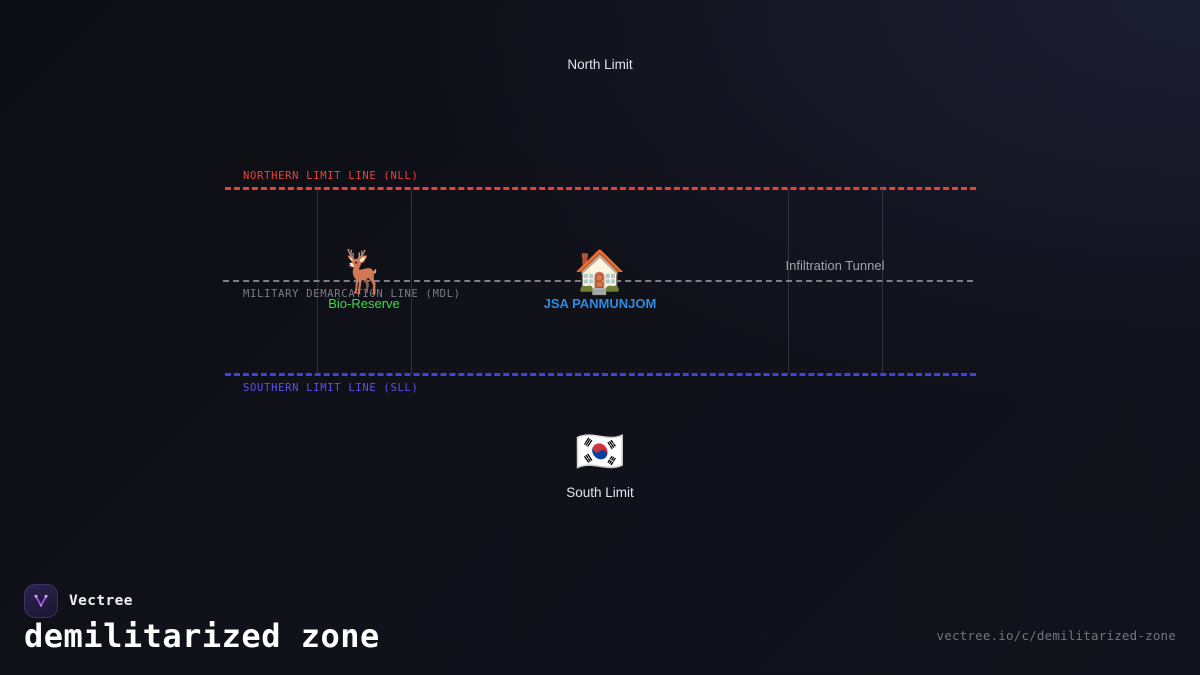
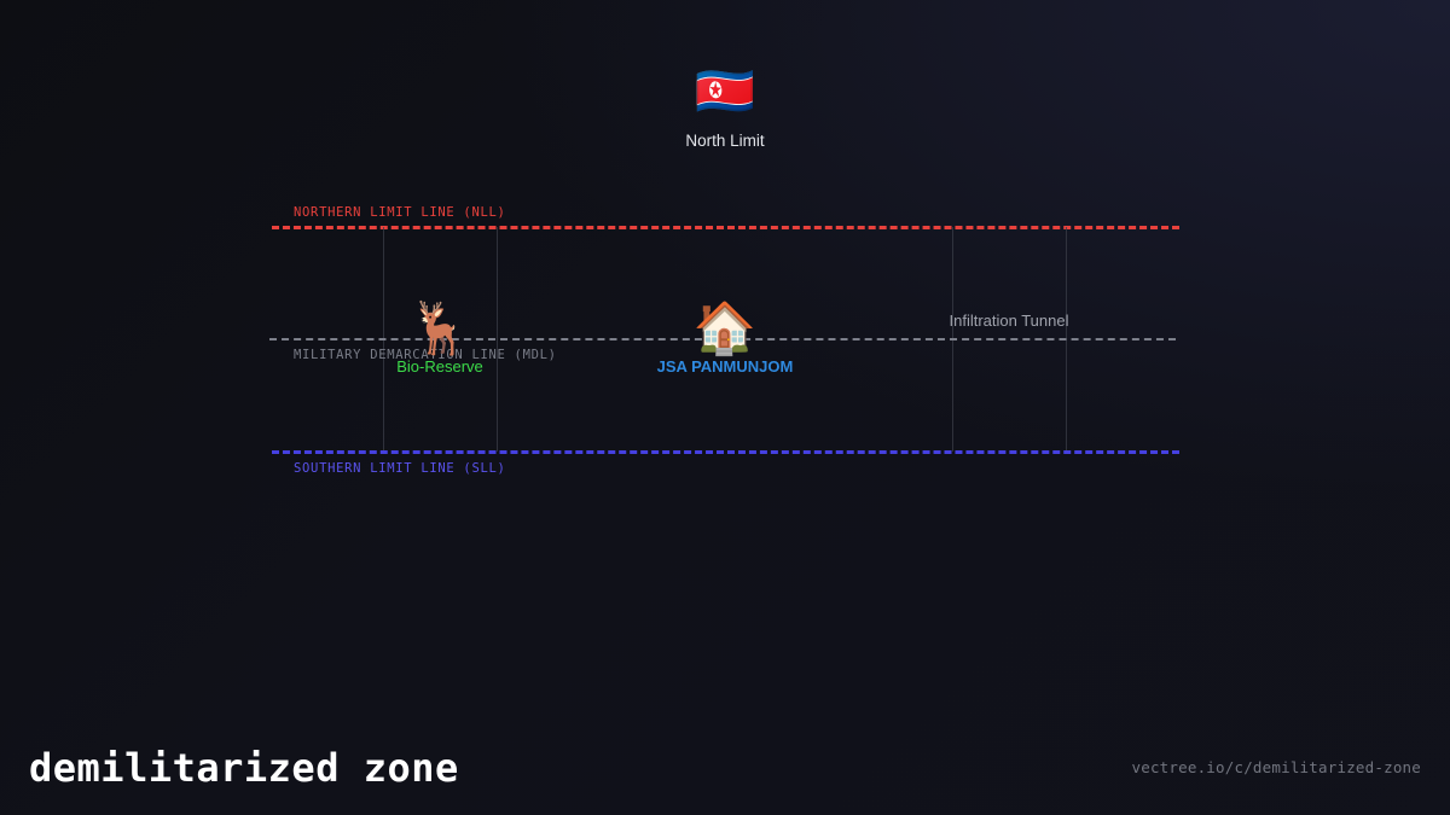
+ 🇰🇵
  North Limit
  NORTHERN LIMIT LINE (NLL)
  MILITARY DEMARCATION LINE (MDL)
  🦌
  Bio-Reserve
  🏠
  JSA PANMUNJOM
  Infiltration Tunnel
  SOUTHERN LIMIT LINE (SLL)
- 🇰🇷
- South Limit
- Vectree
  demilitarized zone
  vectree.io/c/demilitarized-zone
